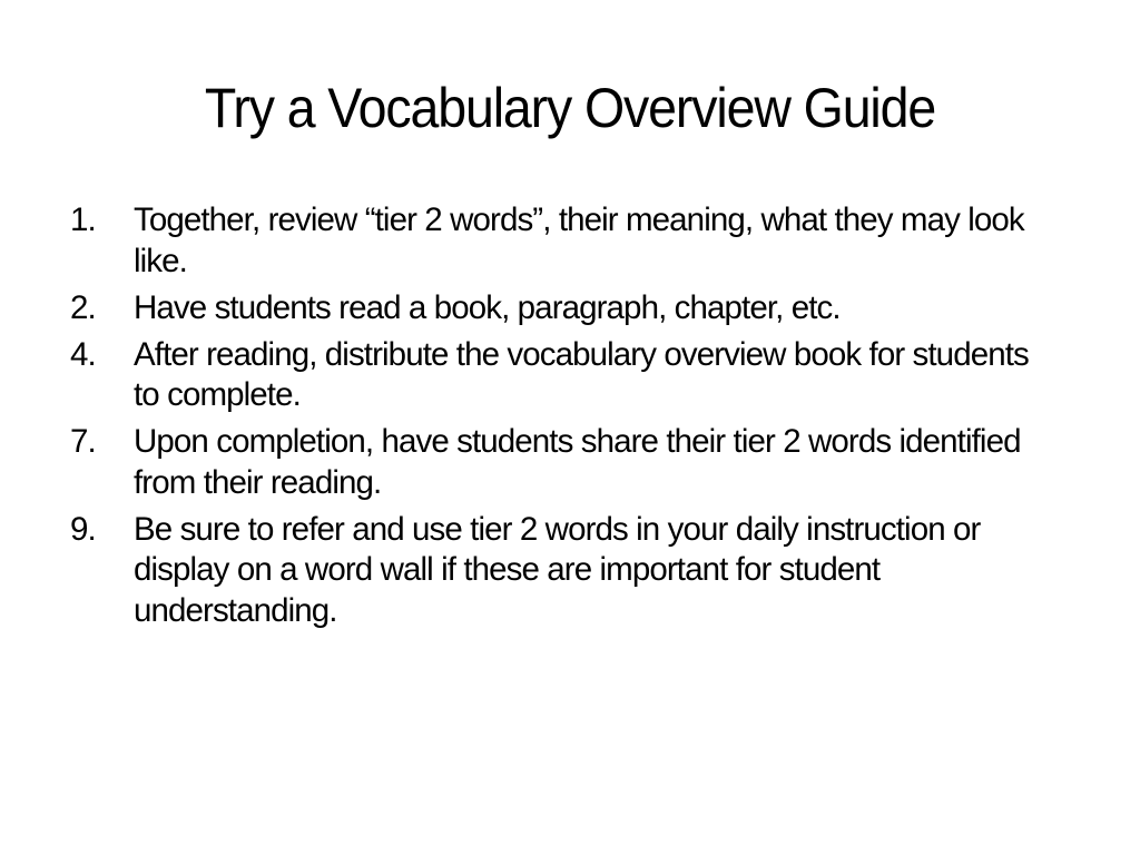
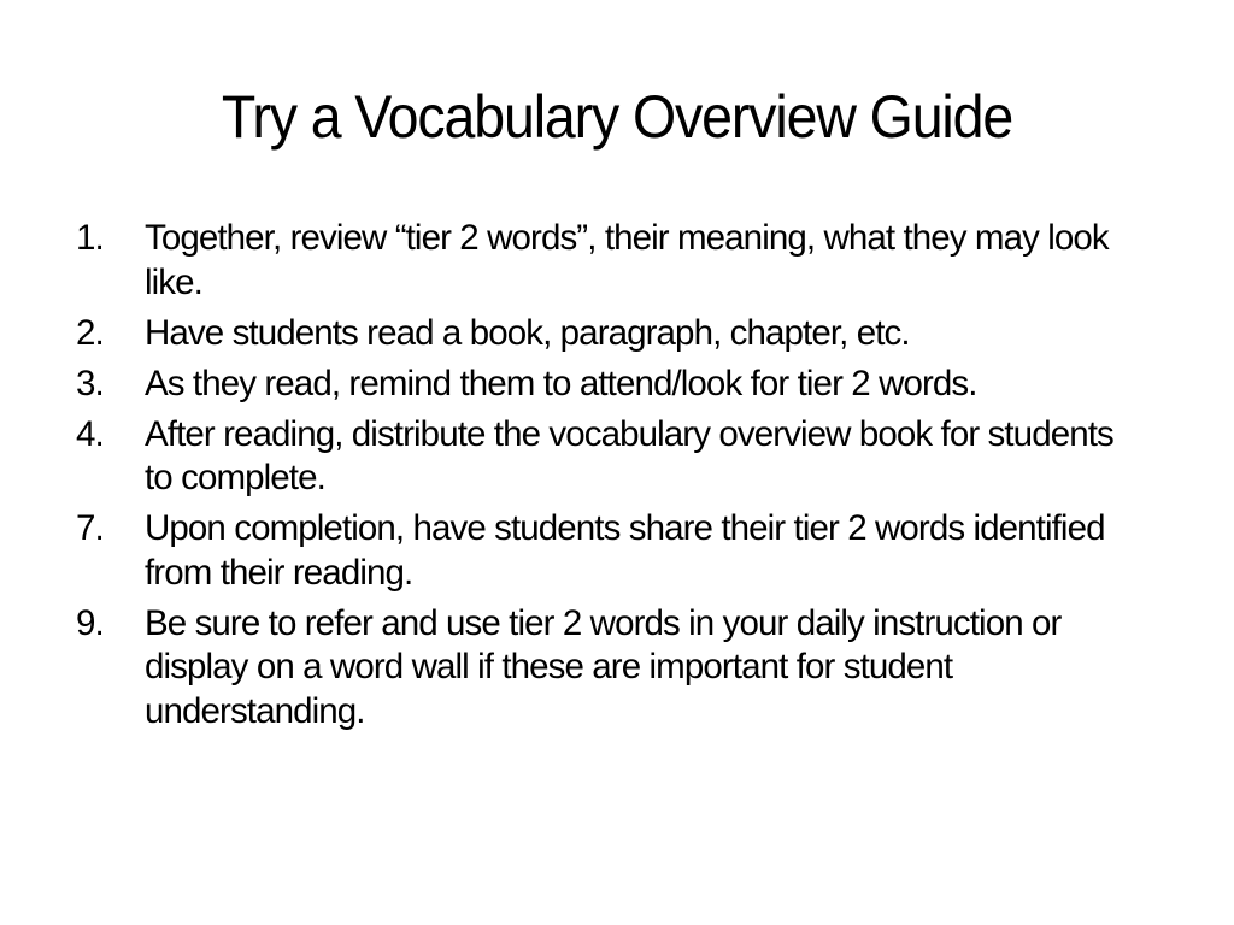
  Try a Vocabulary Overview Guide
  1.
  Together, review “tier 2 words”, their meaning, what they may look like.
  2.
  Have students read a book, paragraph, chapter, etc.
+ 3.
+ As they read, remind them to attend/look for tier 2 words.
  4.
  After reading, distribute the vocabulary overview book for students to complete.
  7.
  Upon completion, have students share their tier 2 words identified from their reading.
  9.
  Be sure to refer and use tier 2 words in your daily instruction or display on a word wall if these are important for student understanding.
